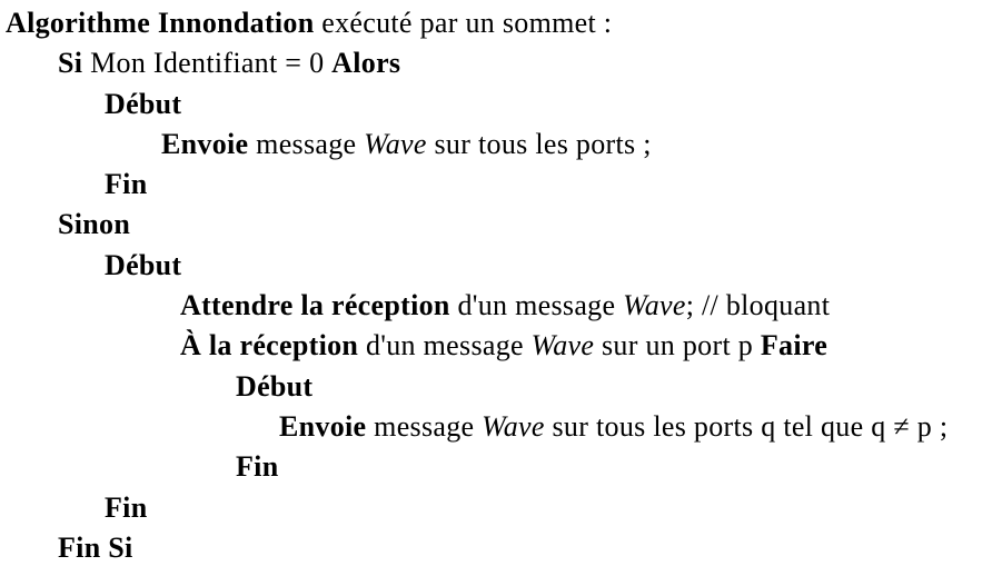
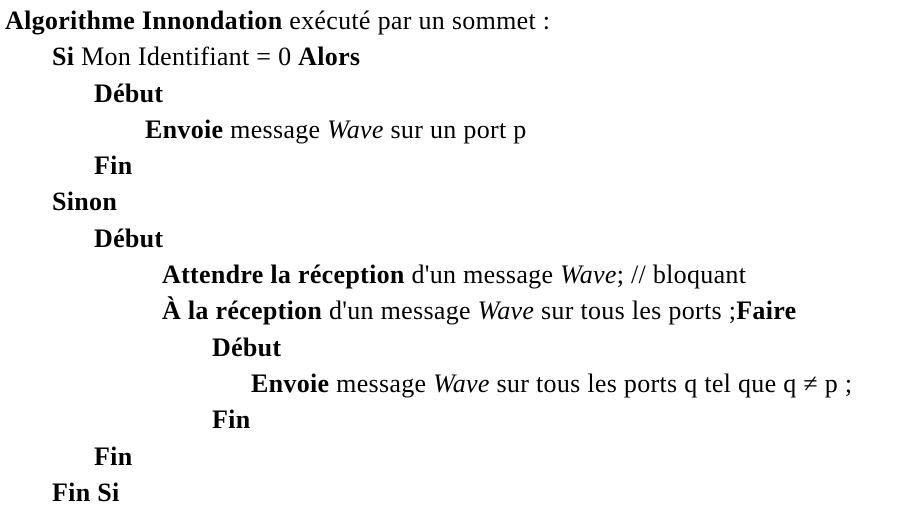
  Algorithme Innondation exécuté par un sommet :
  Si Mon Identifiant = 0 Alors
  Début
- Envoie message Wave sur tous les ports ;
+ Envoie message Wave sur un port p
  Fin
  Sinon
  Début
  Attendre la réception d'un message Wave; // bloquant
- À la réception d'un message Wave sur un port p Faire
+ À la réception d'un message Wave sur tous les ports ;Faire
  Début
  Envoie message Wave sur tous les ports q tel que q ≠ p ;
  Fin
  Fin
  Fin Si
